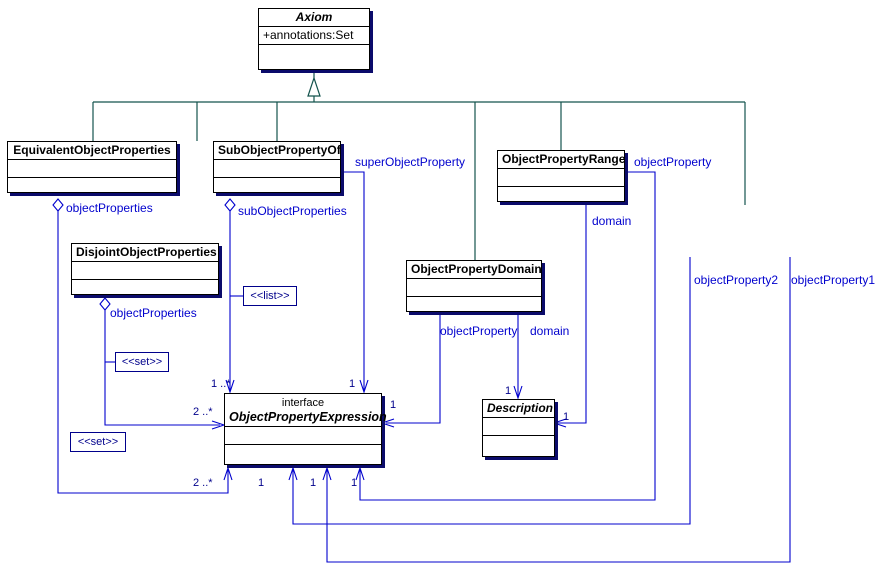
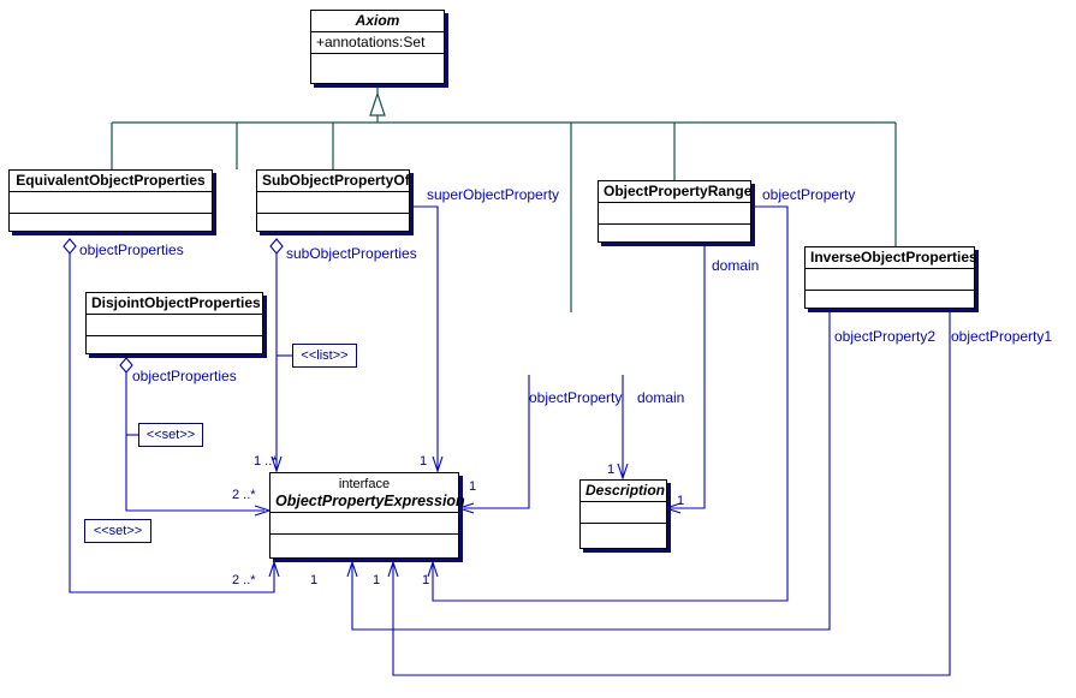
  Axiom
  +annotations:Set
  EquivalentObjectProperties
  SubObjectPropertyOf
  ObjectPropertyRange
+ InverseObjectProperties
  DisjointObjectProperties
- ObjectPropertyDomain
  Description
  interface
  ObjectPropertyExpression
  <<list>>
  <<set>>
  <<set>>
  objectProperties
  subObjectProperties
  superObjectProperty
  objectProperty
  domain
  objectProperties
  objectProperty
  domain
  objectProperty2
  objectProperty1
  1 ..*
  1
  2 ..*
  1
  2 ..*
  1
  1
  1
  1
  1
